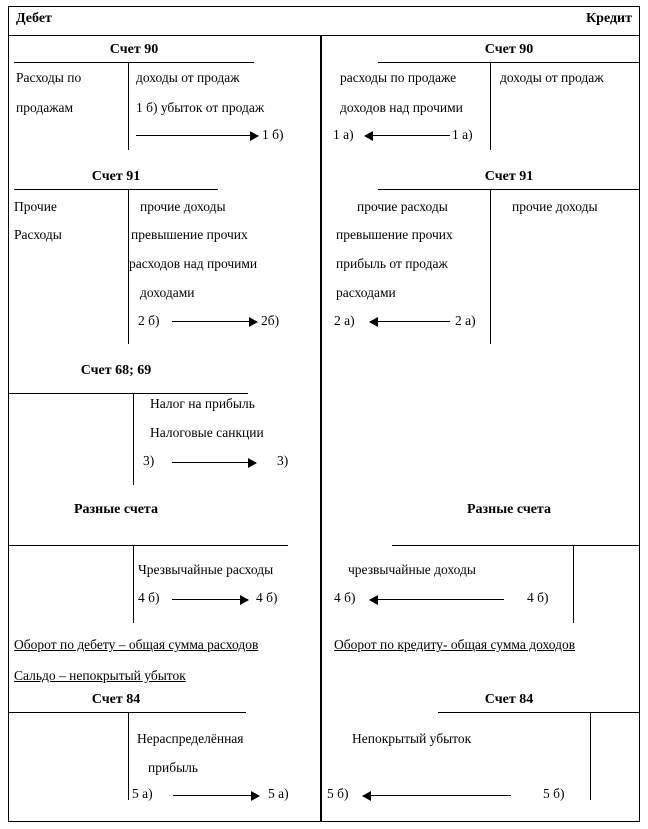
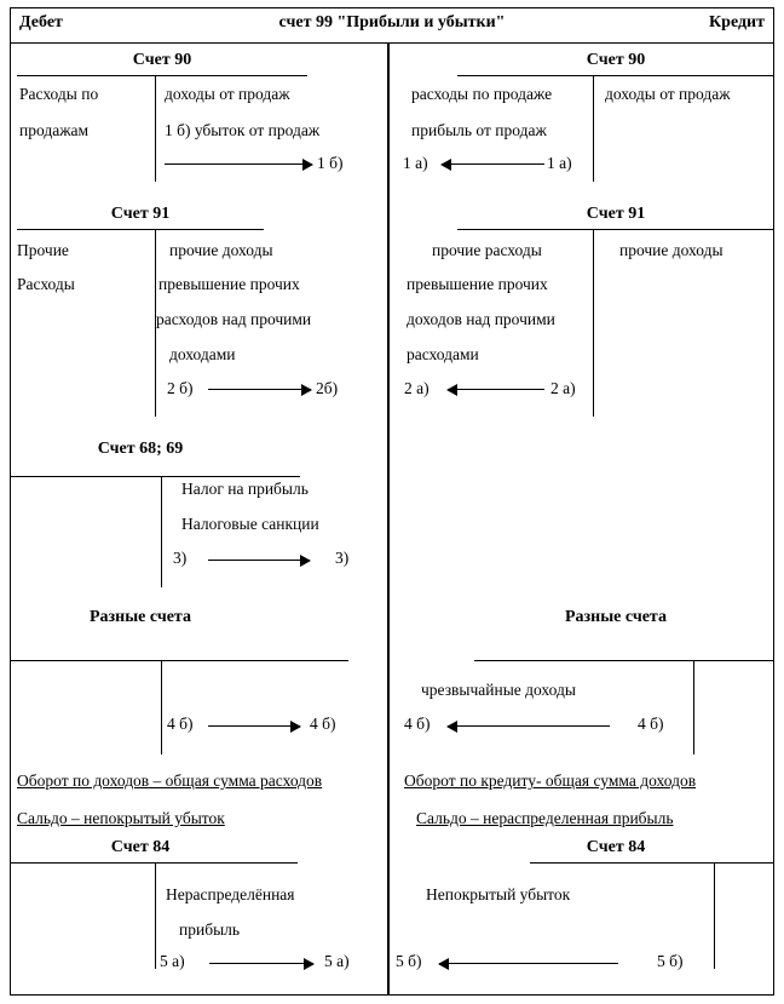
  Дебет
+ счет 99 "Прибыли и убытки"
  Кредит
  Счет 90
  Расходы по
  продажам
  доходы от продаж
  1 б) убыток от продаж
  1 б)
  Счет 90
  расходы по продаже
- доходов над прочими
+ прибыль от продаж
  доходы от продаж
  1 а)
  1 а)
  Счет 91
  Прочие
  Расходы
  прочие доходы
  превышение прочих
  расходов над прочими
  доходами
  2 б)
  2б)
  Счет 91
  прочие расходы
  превышение прочих
- прибыль от продаж
+ доходов над прочими
  расходами
  прочие доходы
  2 а)
  2 а)
  Счет 68; 69
  Налог на прибыль
  Налоговые санкции
  3)
  3)
  Разные счета
- Чрезвычайные расходы
  4 б)
  4 б)
  Разные счета
  чрезвычайные доходы
  4 б)
  4 б)
- Оборот по дебету – общая сумма расходов
+ Оборот по доходов – общая сумма расходов
  Сальдо – непокрытый убыток
  Оборот по кредиту- общая сумма доходов
+ Сальдо – нераспределенная прибыль
  Счет 84
  Нераспределённая
  прибыль
  5 а)
  5 а)
  Счет 84
  Непокрытый убыток
  5 б)
  5 б)
